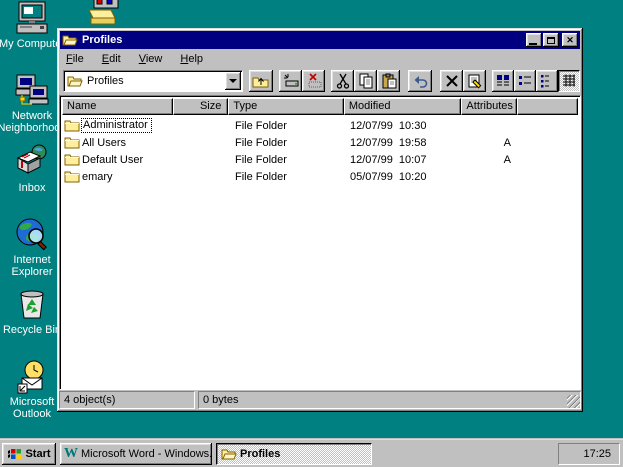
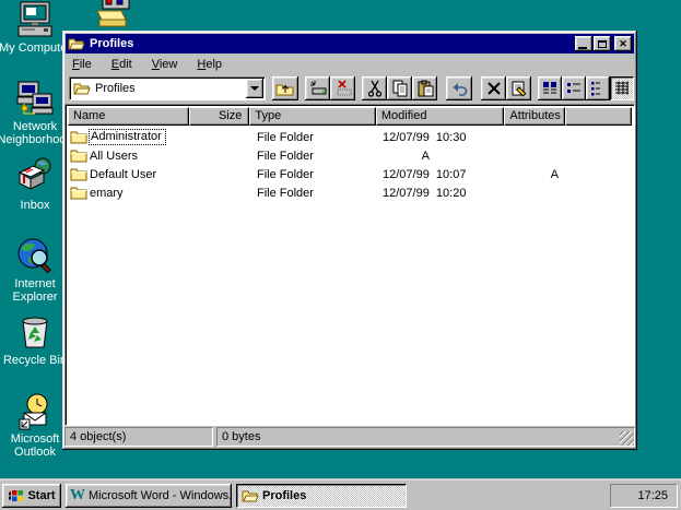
  My Comput
  Network Neighborho
  Inbox
  Internet Explorer
  Recycle Bi
  Microsoft Outlook
  Profiles
  ✕
  File
  Edit
  View
  Help
  Profiles
  Name
  Size
  Type
  Modified
  Attributes
  Administrator
  File Folder
  12/07/99 10:30
  All Users
  File Folder
- 12/07/99 19:58
  A
  Default User
  File Folder
  12/07/99 10:07
  A
  emary
  File Folder
- 05/07/99 10:20
+ 12/07/99 10:20
  4 object(s)
  0 bytes
  Start
  W
  Microsoft Word - Windows.
  Profiles
  17:25
